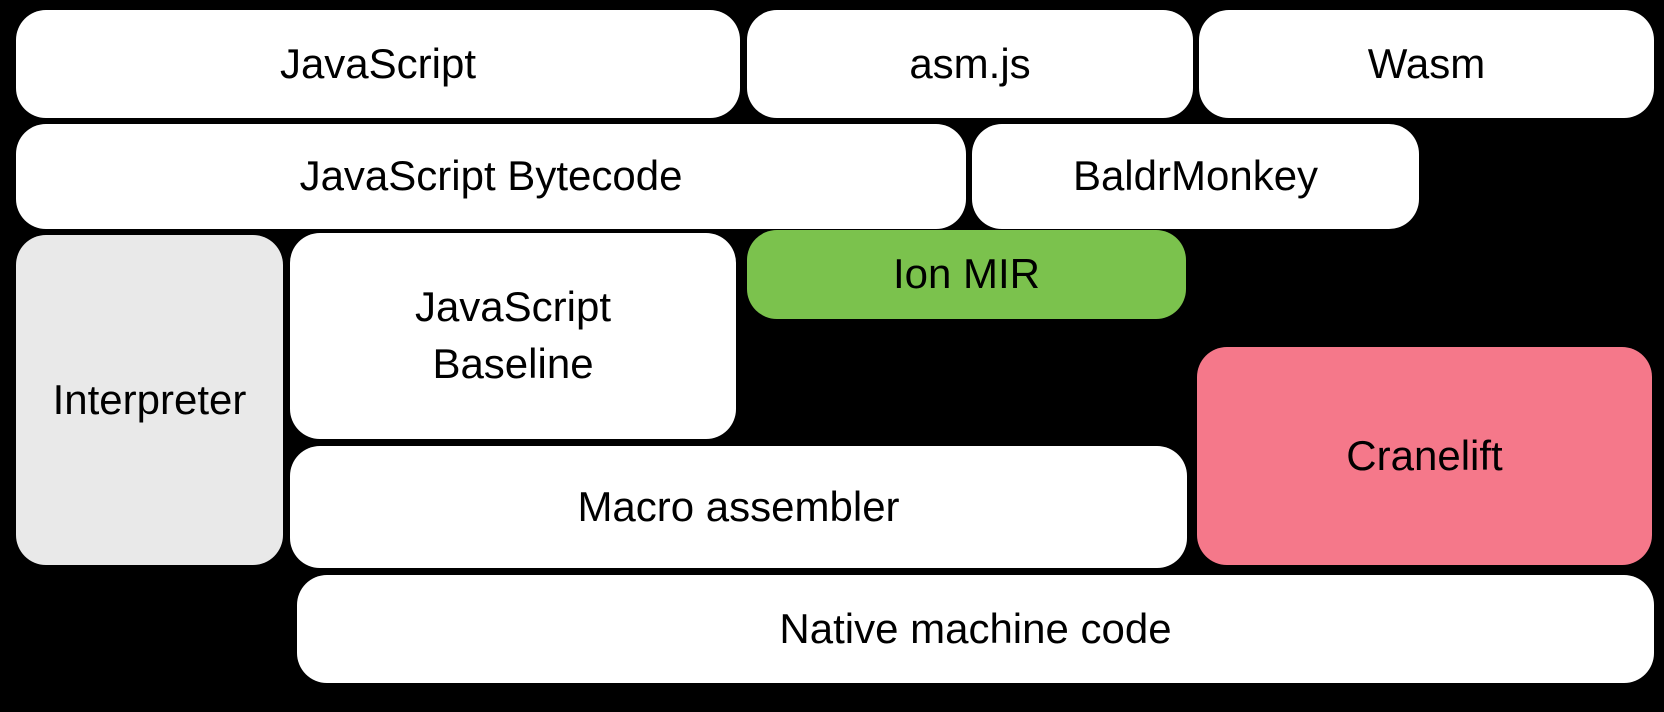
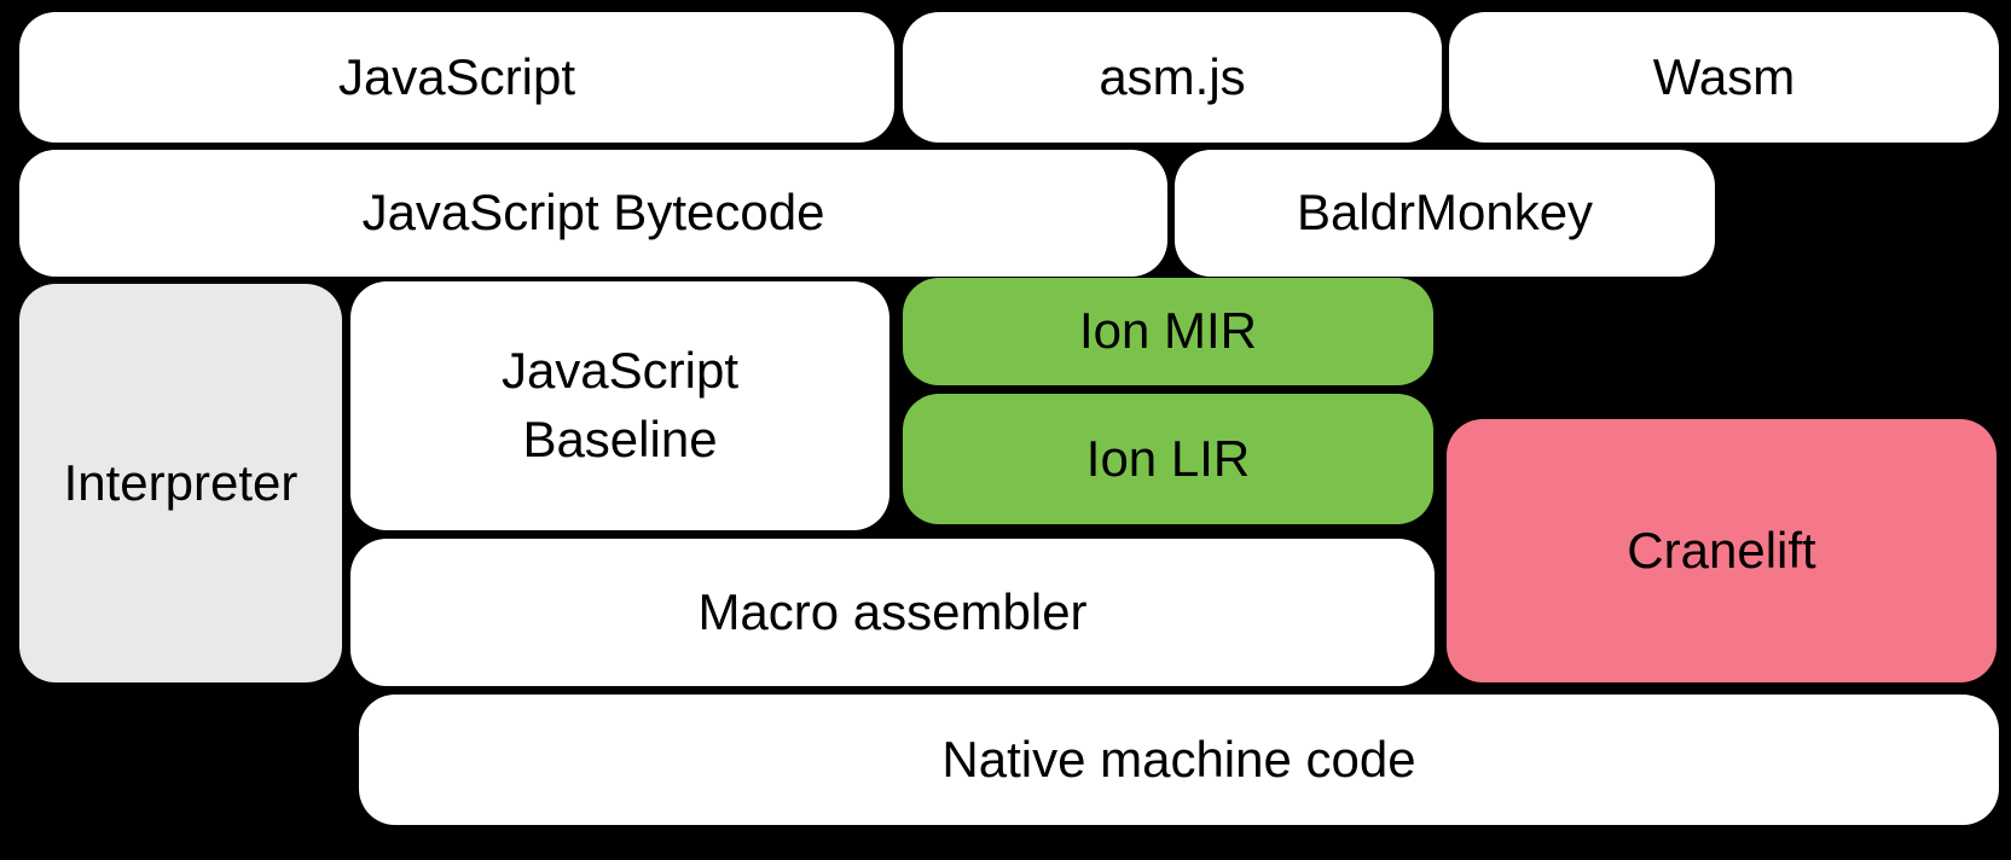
  JavaScript
  asm.js
  Wasm
  JavaScript Bytecode
  BaldrMonkey
  Interpreter
  JavaScript Baseline
  Ion MIR
+ Ion LIR
  Cranelift
  Macro assembler
  Native machine code
